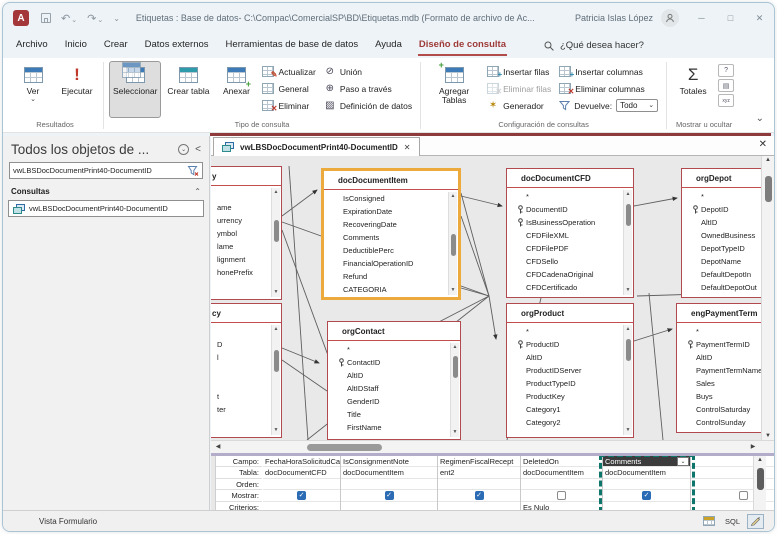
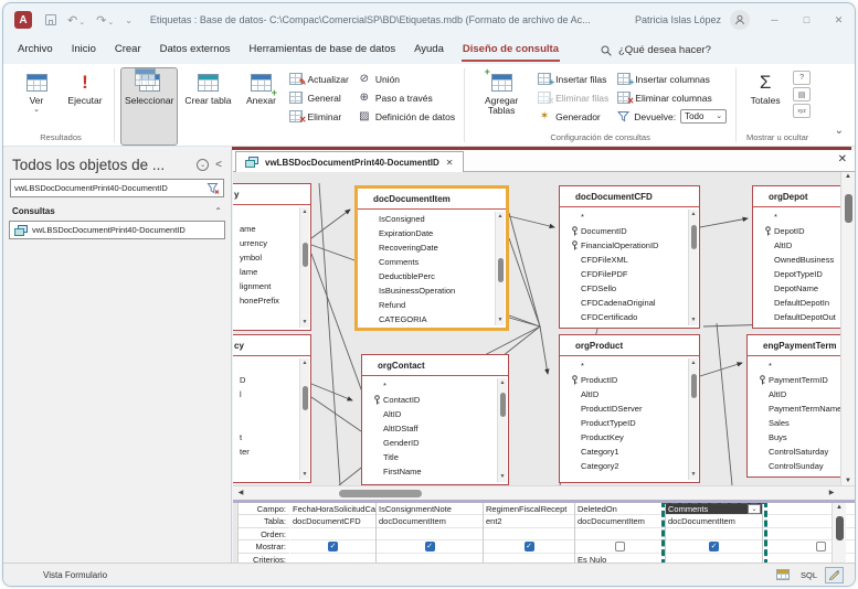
  A
  ↶
  ↷
  ⌄
  Etiquetas : Base de datos- C:\Compac\ComercialSP\BD\Etiquetas.mdb (Formato de archivo de Ac...
  Patricia Islas López
  ─
  □
  ✕
  Archivo
  Inicio
  Crear
  Datos externos
  Herramientas de base de datos
  Ayuda
  Diseño de consulta
  ¿Qué desea hacer?
  Ver
  !
  Ejecutar
  Resultados
  Seleccionar
  Crear tabla
  +
  Anexar
  ✎
  Actualizar
  General
  ✕
  Eliminar
  ⊘
  Unión
  ⊕
  Paso a través
  ▨
  Definición de datos
- Tipo de consulta
  +
  Agregar Tablas
  +
  Insertar filas
  ✕
  Eliminar filas
  ✶
  Generador
  +
  Insertar columnas
  ✕
  Eliminar columnas
  Devuelve:
  Todo
  Configuración de consultas
  Σ
  Totales
  Mostrar u ocultar
  ⌄
  Todos los objetos de ...
  <
  vwLBSDocDocumentPrint40-DocumentID
  Consultas
  ⌃
  vwLBSDocDocumentPrint40-DocumentID
  vwLBSDocDocumentPrint40-DocumentID
  ✕
  ✕
  y
  ame
  urrency
  ymbol
  lame
  lignment
  honePrefix
  docDocumentItem
  IsConsigned
  ExpirationDate
  RecoveringDate
  Comments
  DeductiblePerc
- FinancialOperationID
+ IsBusinessOperation
  Refund
  CATEGORIA
  docDocumentCFD
  *
  DocumentID
- IsBusinessOperation
+ FinancialOperationID
  CFDFileXML
  CFDFilePDF
  CFDSello
  CFDCadenaOriginal
  CFDCertificado
  orgDepot
  *
  DepotID
  AltID
  OwnedBusiness
  DepotTypeID
  DepotName
  DefaultDepotIn
  DefaultDepotOut
  cy
  D
  l
  t
  ter
  orgContact
  *
  ContactID
  AltID
  AltIDStaff
  GenderID
  Title
  FirstName
  orgProduct
  *
  ProductID
  AltID
  ProductIDServer
  ProductTypeID
  ProductKey
  Category1
  Category2
  engPaymentTerm
  *
  PaymentTermID
  AltID
  PaymentTermNam
  Sales
  Buys
  ControlSaturday
  ControlSunday
  Campo:
  Tabla:
  Orden:
  Mostrar:
  Criterios:
  FechaHoraSolicitudCa
  docDocumentCFD
  IsConsignmentNote
  docDocumentItem
  RegimenFiscalRecept
  ent2
  DeletedOn
  docDocumentItem
  Es Nulo
  Comments
  docDocumentItem
  Vista Formulario
  SQL
